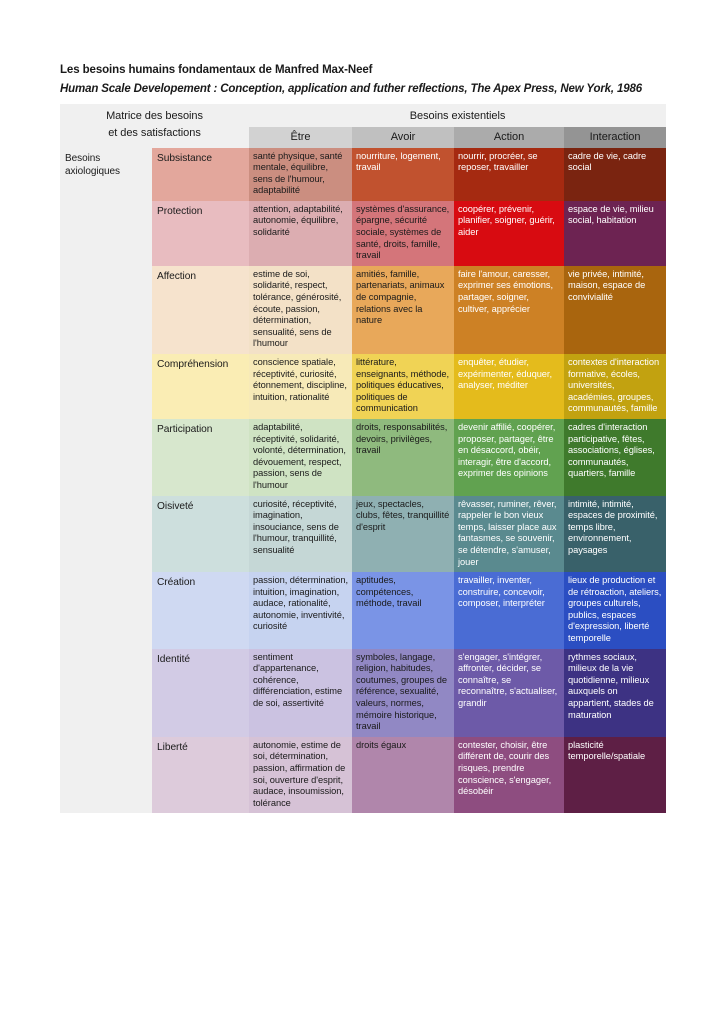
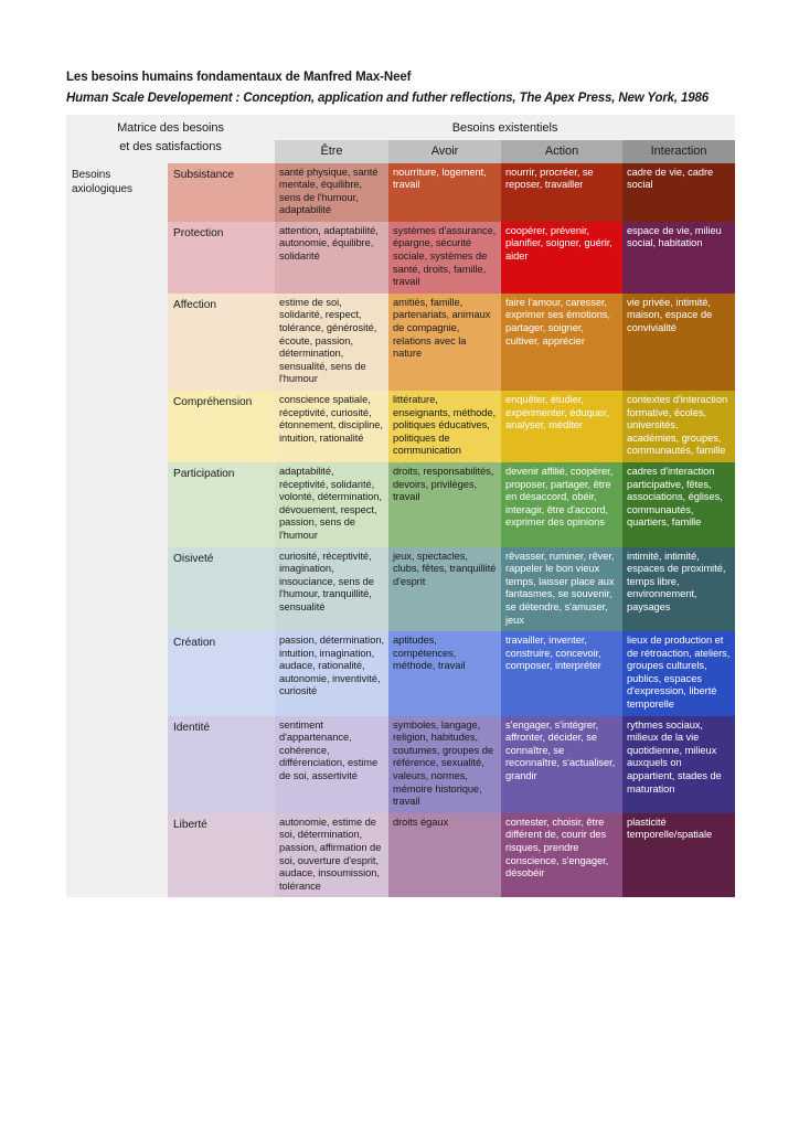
  Les besoins humains fondamentaux de Manfred Max-Neef
  Human Scale Developement : Conception, application and futher reflections, The Apex Press, New York, 1986
  Matrice des besoins et des satisfactions	Besoins existentiels
  Être	Avoir	Action	Interaction
  Besoinsaxiologiques	Subsistance	santé physique, santé mentale, équilibre, sens de l'humour, adaptabilité	nourriture, logement, travail	nourrir, procréer, se reposer, travailler	cadre de vie, cadre social
  Protection	attention, adaptabilité, autonomie, équilibre, solidarité	systèmes d'assurance, épargne, sécurité sociale, systèmes de santé, droits, famille, travail	coopérer, prévenir, planifier, soigner, guérir, aider	espace de vie, milieu social, habitation
  Affection	estime de soi, solidarité, respect, tolérance, générosité, écoute, passion, détermination, sensualité, sens de l'humour	amitiés, famille, partenariats, animaux de compagnie, relations avec la nature	faire l'amour, caresser, exprimer ses émotions, partager, soigner, cultiver, apprécier	vie privée, intimité, maison, espace de convivialité
  Compréhension	conscience spatiale, réceptivité, curiosité, étonnement, discipline, intuition, rationalité	littérature, enseignants, méthode, politiques éducatives, politiques de communication	enquêter, étudier, expérimenter, éduquer, analyser, méditer	contextes d'interaction formative, écoles, universités, académies, groupes, communautés, famille
  Participation	adaptabilité, réceptivité, solidarité, volonté, détermination, dévouement, respect, passion, sens de l'humour	droits, responsabilités, devoirs, privilèges, travail	devenir affilié, coopérer, proposer, partager, être en désaccord, obéir, interagir, être d'accord, exprimer des opinions	cadres d'interaction participative, fêtes, associations, églises, communautés, quartiers, famille
- Oisiveté	curiosité, réceptivité, imagination, insouciance, sens de l'humour, tranquillité, sensualité	jeux, spectacles, clubs, fêtes, tranquillité d'esprit	rêvasser, ruminer, rêver, rappeler le bon vieux temps, laisser place aux fantasmes, se souvenir, se détendre, s'amuser, jouer	intimité, intimité, espaces de proximité, temps libre, environnement, paysages
+ Oisiveté	curiosité, réceptivité, imagination, insouciance, sens de l'humour, tranquillité, sensualité	jeux, spectacles, clubs, fêtes, tranquillité d'esprit	rêvasser, ruminer, rêver, rappeler le bon vieux temps, laisser place aux fantasmes, se souvenir, se détendre, s'amuser, jeux	intimité, intimité, espaces de proximité, temps libre, environnement, paysages
  Création	passion, détermination, intuition, imagination, audace, rationalité, autonomie, inventivité, curiosité	aptitudes, compétences, méthode, travail	travailler, inventer, construire, concevoir, composer, interpréter	lieux de production et de rétroaction, ateliers, groupes culturels, publics, espaces d'expression, liberté temporelle
  Identité	sentiment d'appartenance, cohérence, différenciation, estime de soi, assertivité	symboles, langage, religion, habitudes, coutumes, groupes de référence, sexualité, valeurs, normes, mémoire historique, travail	s'engager, s'intégrer, affronter, décider, se connaître, se reconnaître, s'actualiser, grandir	rythmes sociaux, milieux de la vie quotidienne, milieux auxquels on appartient, stades de maturation
  Liberté	autonomie, estime de soi, détermination, passion, affirmation de soi, ouverture d'esprit, audace, insoumission, tolérance	droits égaux	contester, choisir, être différent de, courir des risques, prendre conscience, s'engager, désobéir	plasticité temporelle/spatiale
